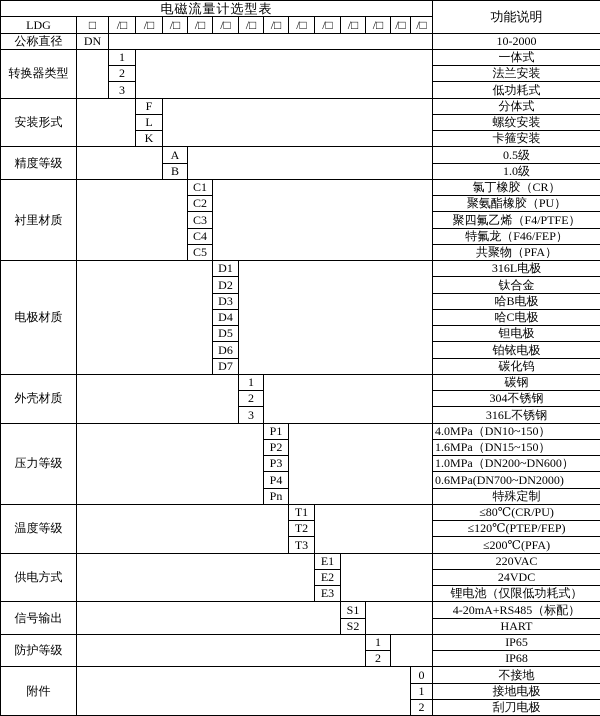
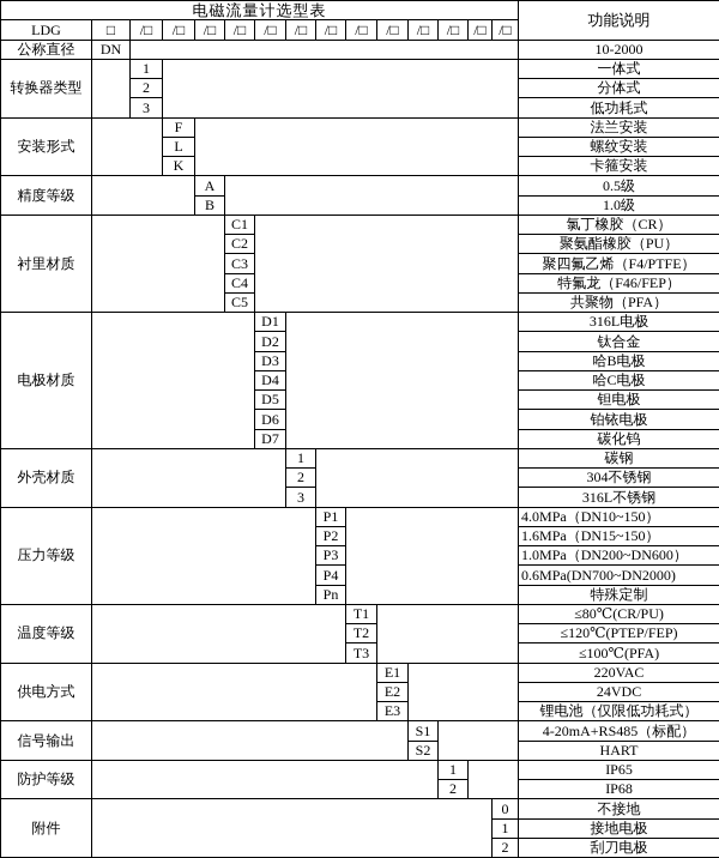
  电磁流量计选型表	功能说明
  LDG	□	/□	/□	/□	/□	/□	/□	/□	/□	/□	/□	/□	/□	/□
  公称直径	DN		10-2000
  转换器类型		1		一体式
- 2	法兰安装
+ 2	分体式
  3	低功耗式
- 安装形式		F		分体式
+ 安装形式		F		法兰安装
  L	螺纹安装
  K	卡箍安装
  精度等级		A		0.5级
  B	1.0级
  衬里材质		C1		氯丁橡胶（CR）
  C2	聚氨酯橡胶（PU）
  C3	聚四氟乙烯（F4/PTFE）
  C4	特氟龙（F46/FEP）
  C5	共聚物（PFA）
  电极材质		D1		316L电极
  D2	钛合金
  D3	哈B电极
  D4	哈C电极
  D5	钽电极
  D6	铂铱电极
  D7	碳化钨
  外壳材质		1		碳钢
  2	304不锈钢
  3	316L不锈钢
  压力等级		P1		4.0MPa（DN10~150）
  P2	1.6MPa（DN15~150）
  P3	1.0MPa（DN200~DN600）
  P4	0.6MPa(DN700~DN2000)
  Pn	特殊定制
  温度等级		T1		≤80℃(CR/PU)
  T2	≤120℃(PTEP/FEP)
- T3	≤200℃(PFA)
+ T3	≤100℃(PFA)
  供电方式		E1		220VAC
  E2	24VDC
  E3	锂电池（仅限低功耗式）
  信号输出		S1		4-20mA+RS485（标配）
  S2	HART
  防护等级		1		IP65
  2	IP68
  附件		0	不接地
  1	接地电极
  2	刮刀电极
